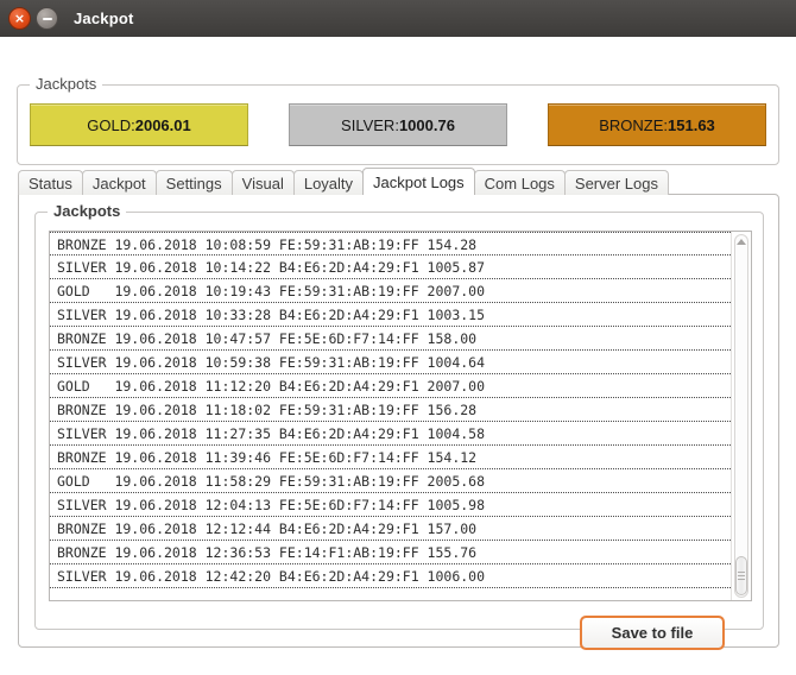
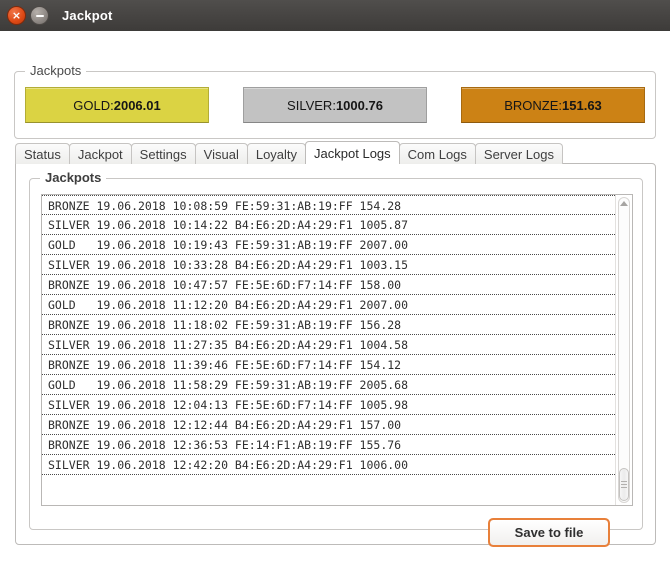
  ×
  Jackpot
  Jackpots
  GOLD:
  2006.01
  SILVER:
  1000.76
  BRONZE:
  151.63
  Status
  Jackpot
  Settings
  Visual
  Loyalty
  Jackpot Logs
  Com Logs
  Server Logs
  Jackpots
  BRONZE 19.06.2018 10:08:59 FE:59:31:AB:19:FF 154.28
  SILVER 19.06.2018 10:14:22 B4:E6:2D:A4:29:F1 1005.87
  GOLD 19.06.2018 10:19:43 FE:59:31:AB:19:FF 2007.00
  SILVER 19.06.2018 10:33:28 B4:E6:2D:A4:29:F1 1003.15
  BRONZE 19.06.2018 10:47:57 FE:5E:6D:F7:14:FF 158.00
- SILVER 19.06.2018 10:59:38 FE:59:31:AB:19:FF 1004.64
  GOLD 19.06.2018 11:12:20 B4:E6:2D:A4:29:F1 2007.00
  BRONZE 19.06.2018 11:18:02 FE:59:31:AB:19:FF 156.28
  SILVER 19.06.2018 11:27:35 B4:E6:2D:A4:29:F1 1004.58
  BRONZE 19.06.2018 11:39:46 FE:5E:6D:F7:14:FF 154.12
  GOLD 19.06.2018 11:58:29 FE:59:31:AB:19:FF 2005.68
  SILVER 19.06.2018 12:04:13 FE:5E:6D:F7:14:FF 1005.98
  BRONZE 19.06.2018 12:12:44 B4:E6:2D:A4:29:F1 157.00
  BRONZE 19.06.2018 12:36:53 FE:14:F1:AB:19:FF 155.76
  SILVER 19.06.2018 12:42:20 B4:E6:2D:A4:29:F1 1006.00
  Save to file
